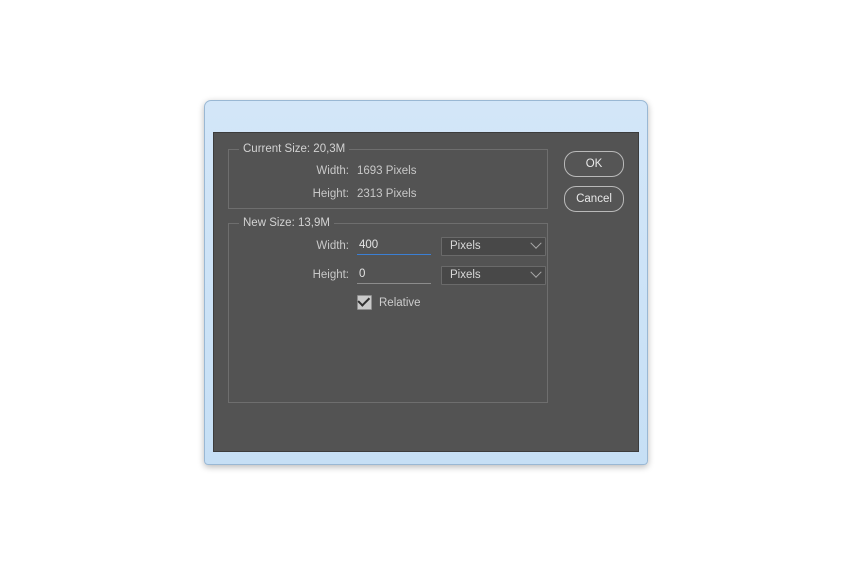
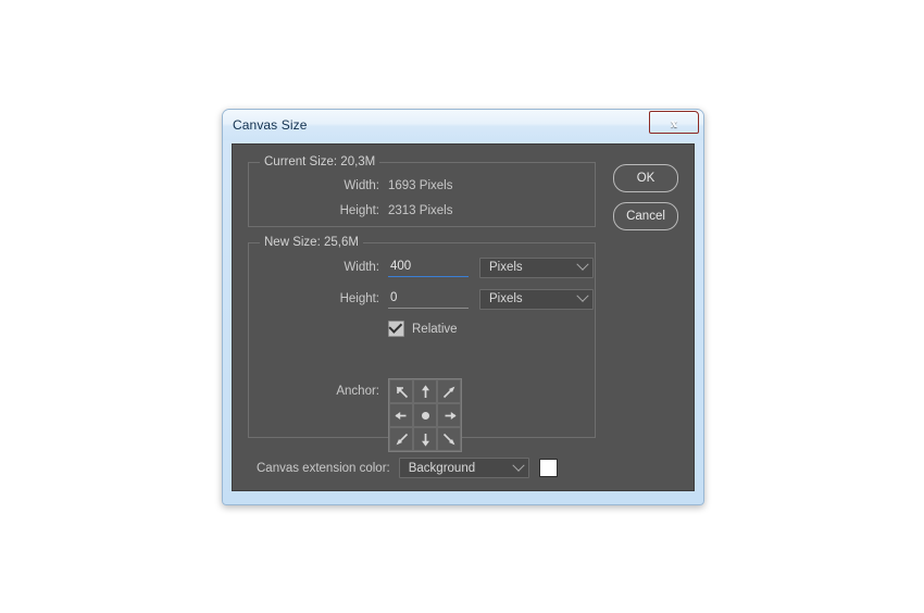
+ Canvas Size
+ x
  Current Size: 20,3M
  Width:
  1693 Pixels
  Height:
  2313 Pixels
- New Size: 13,9M
+ New Size: 25,6M
  Width:
  400
  Pixels
  Height:
  0
  Pixels
  Relative
+ Anchor:
+ Canvas extension color:
+ Background
  OK
  Cancel
